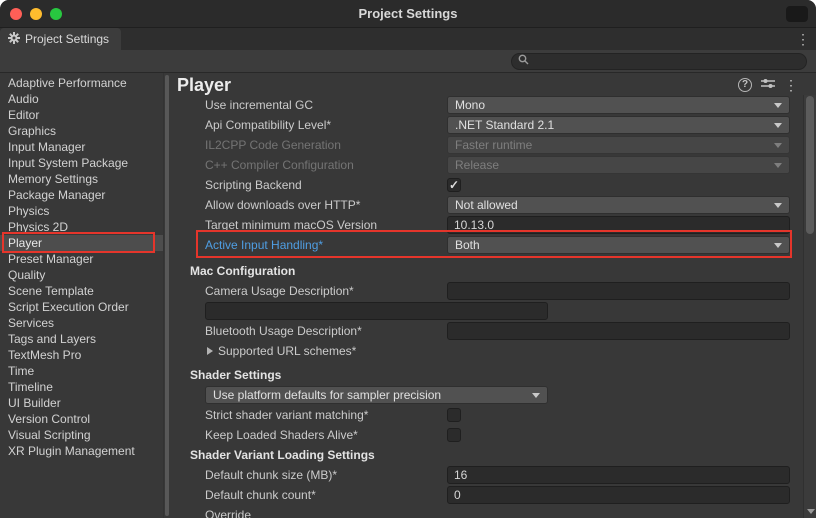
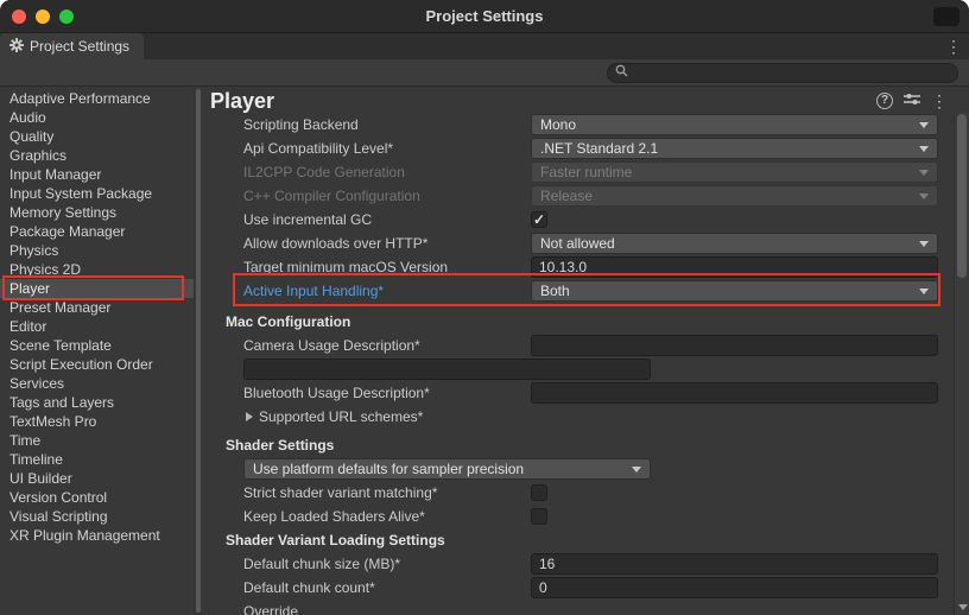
  Project Settings
  Project Settings
  ⋮
  Adaptive Performance
  Audio
- Editor
+ Quality
  Graphics
  Input Manager
  Input System Package
  Memory Settings
  Package Manager
  Physics
  Physics 2D
  Player
  Preset Manager
- Quality
+ Editor
  Scene Template
  Script Execution Order
  Services
  Tags and Layers
  TextMesh Pro
  Time
  Timeline
  UI Builder
  Version Control
  Visual Scripting
  XR Plugin Management
  Player
  ?
  ⋮
- Use incremental GC
+ Scripting Backend
  Mono
  Api Compatibility Level*
  .NET Standard 2.1
  IL2CPP Code Generation
  Faster runtime
  C++ Compiler Configuration
  Release
- Scripting Backend
+ Use incremental GC
  Allow downloads over HTTP*
  Not allowed
  Target minimum macOS Version
  10.13.0
  Active Input Handling*
  Both
  Mac Configuration
  Camera Usage Description*
  Bluetooth Usage Description*
  Supported URL schemes*
  Shader Settings
  Use platform defaults for sampler precision
  Strict shader variant matching*
  Keep Loaded Shaders Alive*
  Shader Variant Loading Settings
  Default chunk size (MB)*
  16
  Default chunk count*
  0
  Override
